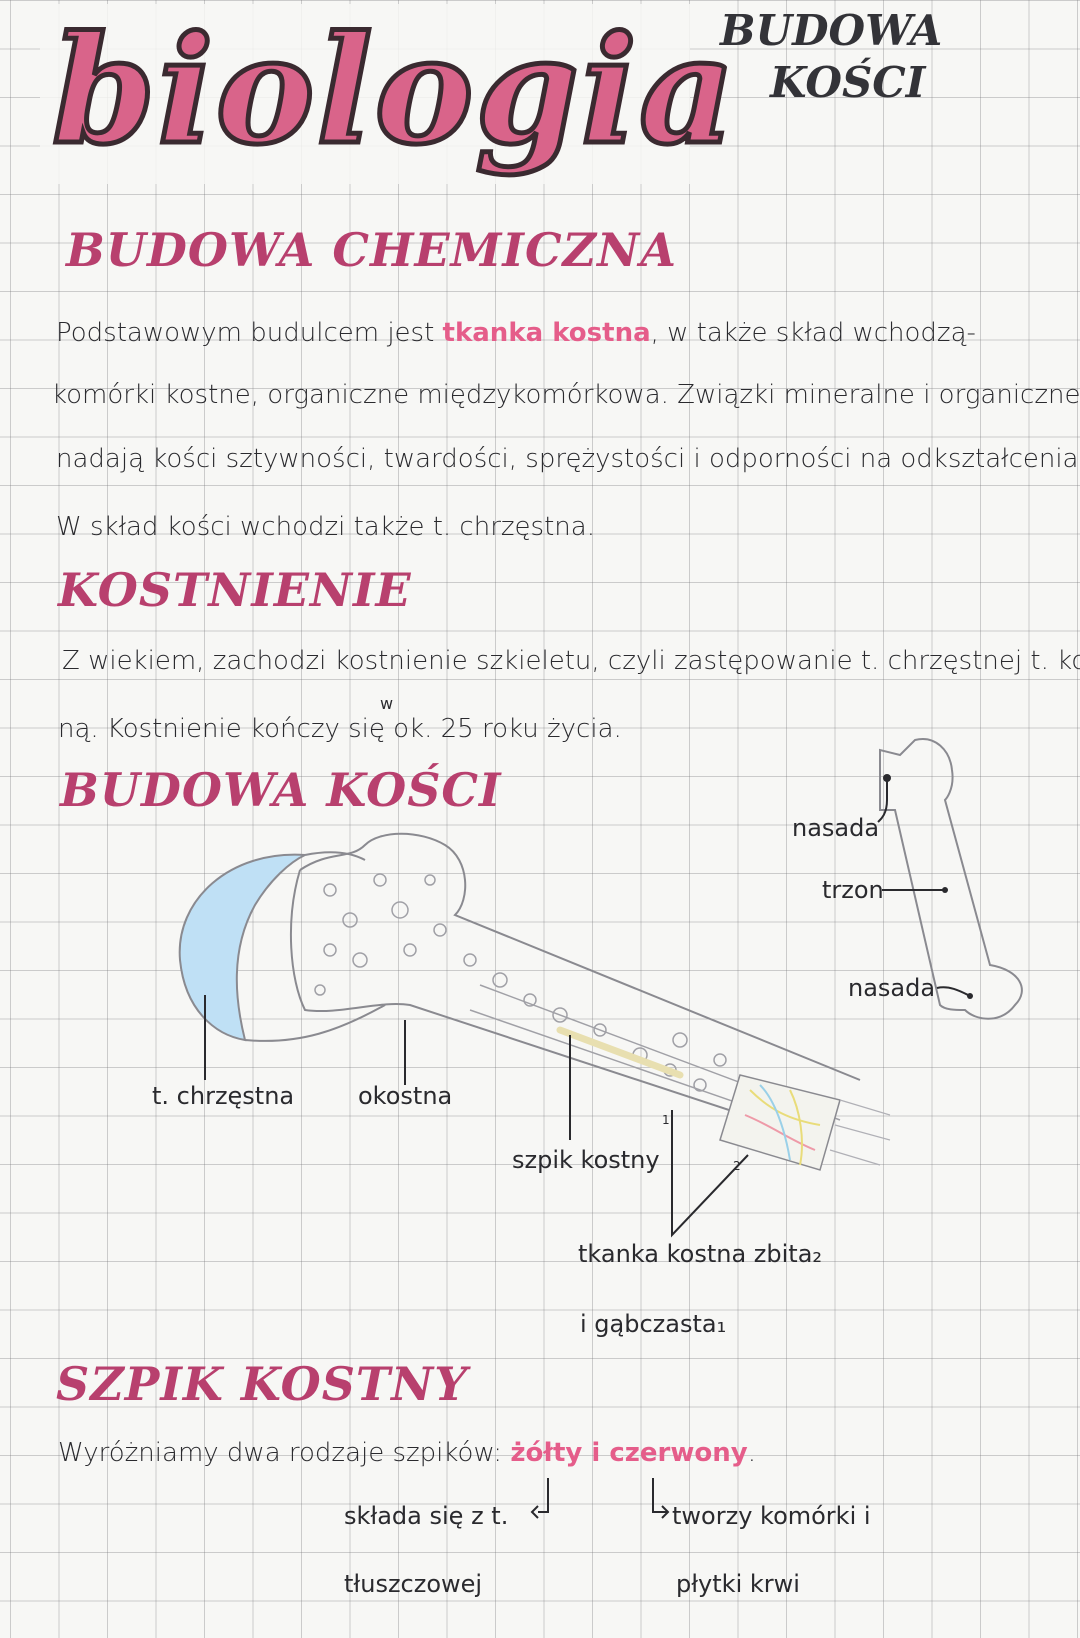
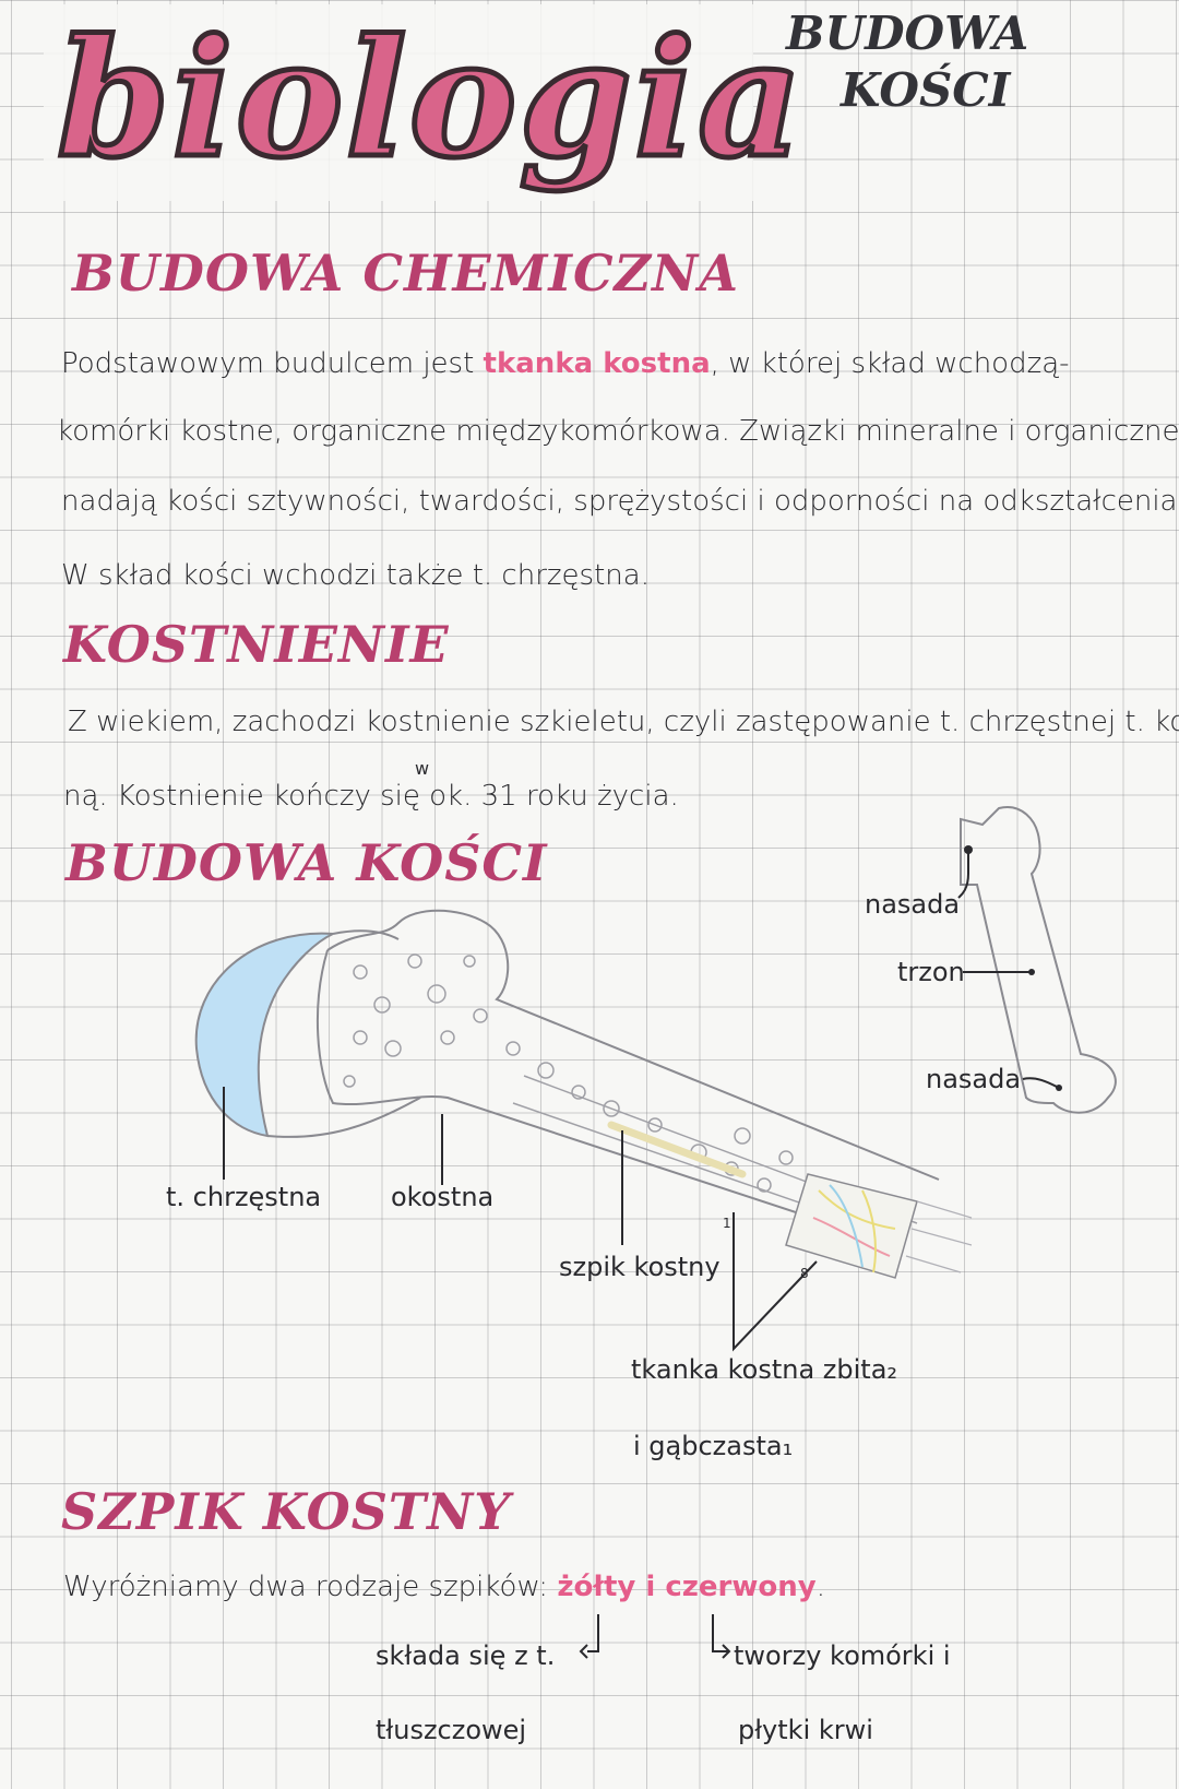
  biologia
  BUDOWA
  KOŚCI
  BUDOWA CHEMICZNA
- Podstawowym budulcem jest tkanka kostna, w także skład wchodzą-
+ Podstawowym budulcem jest tkanka kostna, w której skład wchodzą-
  komórki kostne, organiczne międzykomórkowa. Związki mineralne i organiczne
  nadają kości sztywności, twardości, sprężystości i odporności na odkształcenia
  W skład kości wchodzi także t. chrzęstna.
  KOSTNIENIE
  Z wiekiem, zachodzi kostnienie szkieletu, czyli zastępowanie t. chrzęstnej t. ko
- ną. Kostnienie kończy się ok. 25 roku życia.
+ ną. Kostnienie kończy się ok. 31 roku życia.
  w
  BUDOWA KOŚCI
  1
- 2
+ 8
  t. chrzęstna
  okostna
  szpik kostny
  tkanka kostna zbita₂
  i gąbczasta₁
  nasada
  trzon
  nasada
  SZPIK KOSTNY
  Wyróżniamy dwa rodzaje szpików: żółty i czerwony.
  składa się z t.
  tłuszczowej
  tworzy komórki i
  płytki krwi
